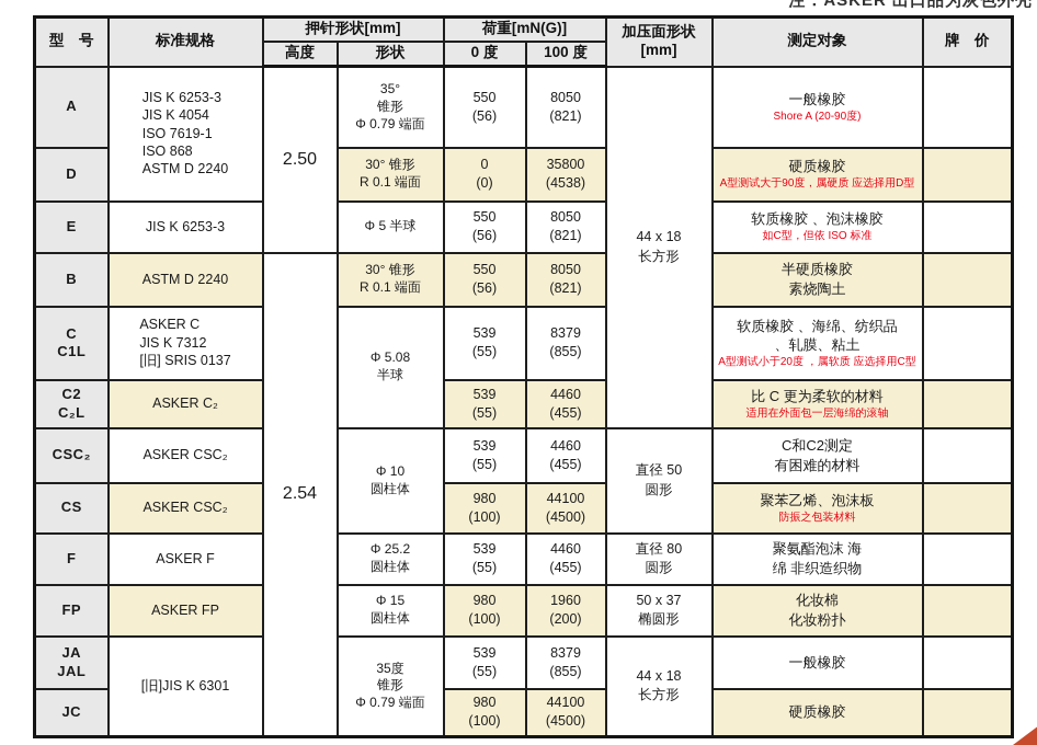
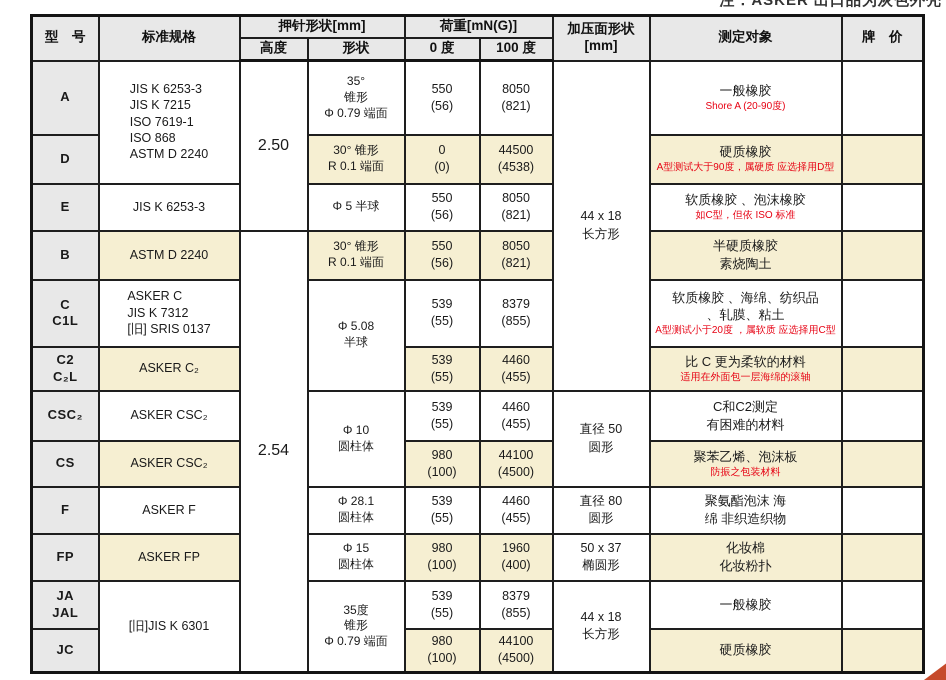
  注：ASKER 出口品为灰色外壳
  型 号	标准规格	押针形状[mm]	荷重[mN(G)]	加压面形状[mm]	测定对象	牌 价
  高度	形状	0 度	100 度
- A	JIS K 6253-3JIS K 4054ISO 7619-1ISO 868ASTM D 2240	2.50	35°锥形Φ 0.79 端面	550(56)	8050(821)	44 x 18长方形	一般橡胶Shore A (20-90度)
+ A	JIS K 6253-3JIS K 7215ISO 7619-1ISO 868ASTM D 2240	2.50	35°锥形Φ 0.79 端面	550(56)	8050(821)	44 x 18长方形	一般橡胶Shore A (20-90度)
- D	30° 锥形R 0.1 端面	0(0)	35800(4538)	硬质橡胶A型测试大于90度，属硬质 应选择用D型
+ D	30° 锥形R 0.1 端面	0(0)	44500(4538)	硬质橡胶A型测试大于90度，属硬质 应选择用D型
  E	JIS K 6253-3	Φ 5 半球	550(56)	8050(821)	软质橡胶 、泡沫橡胶如C型，但依 ISO 标准
  B	ASTM D 2240	2.54	30° 锥形R 0.1 端面	550(56)	8050(821)	半硬质橡胶素烧陶土
  CC1L	ASKER CJIS K 7312[旧] SRIS 0137	Φ 5.08半球	539(55)	8379(855)	软质橡胶 、海绵、纺织品、轧膜、粘土A型测试小于20度 ，属软质 应选择用C型
  C2C₂L	ASKER C₂	539(55)	4460(455)	比 C 更为柔软的材料适用在外面包一层海绵的滚轴
  CSC₂	ASKER CSC₂	Φ 10圆柱体	539(55)	4460(455)	直径 50圆形	C和C2测定有困难的材料
  CS	ASKER CSC₂	980(100)	44100(4500)	聚苯乙烯、泡沫板防振之包装材料
- F	ASKER F	Φ 25.2圆柱体	539(55)	4460(455)	直径 80圆形	聚氨酯泡沫 海绵 非织造织物
+ F	ASKER F	Φ 28.1圆柱体	539(55)	4460(455)	直径 80圆形	聚氨酯泡沫 海绵 非织造织物
- FP	ASKER FP	Φ 15圆柱体	980(100)	1960(200)	50 x 37椭圆形	化妆棉化妆粉扑
+ FP	ASKER FP	Φ 15圆柱体	980(100)	1960(400)	50 x 37椭圆形	化妆棉化妆粉扑
  JAJAL	[旧]JIS K 6301	35度锥形Φ 0.79 端面	539(55)	8379(855)	44 x 18长方形	一般橡胶
  JC	980(100)	44100(4500)	硬质橡胶
